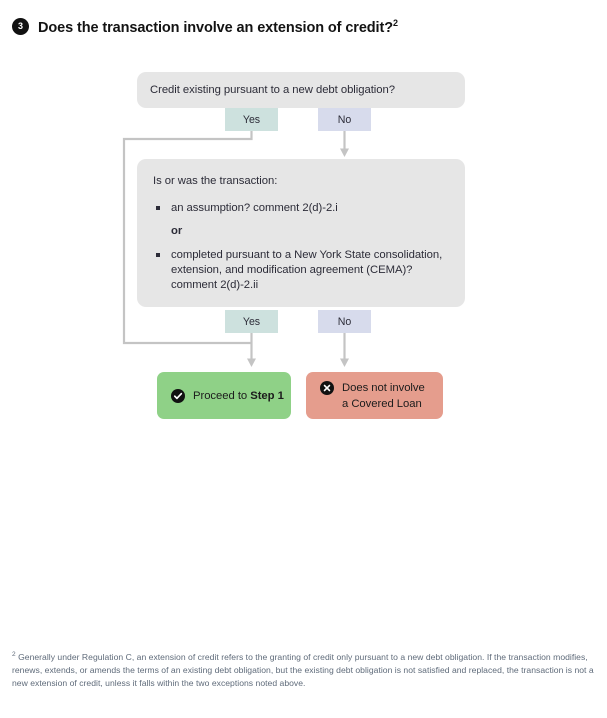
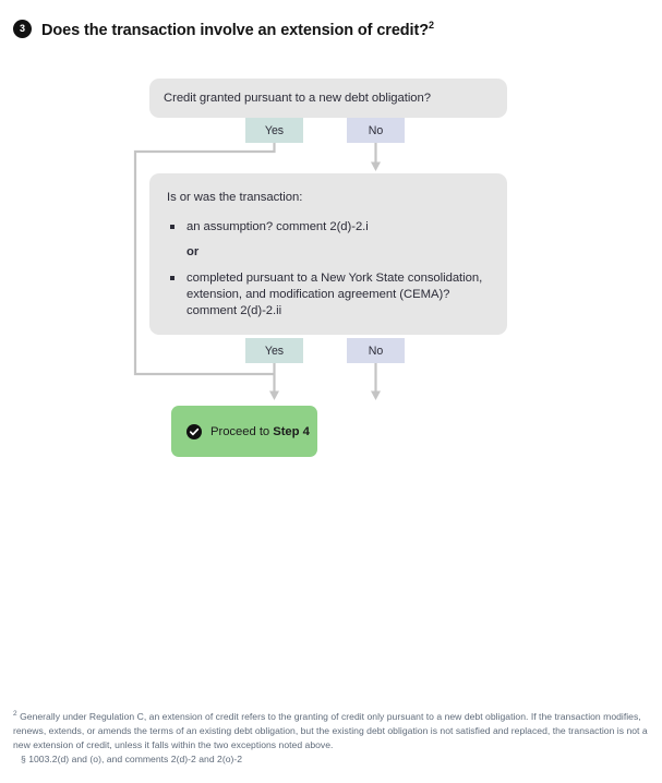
  3
  Does the transaction involve an extension of credit?2
- Credit existing pursuant to a new debt obligation?
+ Credit granted pursuant to a new debt obligation?
  Yes
  No
  Is or was the transaction:
  an assumption? comment 2(d)-2.i
  or
  completed pursuant to a New York State consolidation, extension, and modification agreement (CEMA)? comment 2(d)-2.ii
  Yes
  No
- Proceed to Step 1
+ Proceed to Step 4
- Does not involve
- a Covered Loan
  Generally under Regulation C, an extension of credit refers to the granting of credit only pursuant to a new debt obligation. If the transaction modifies, renews, extends, or amends the terms of an existing debt obligation, but the existing debt obligation is not satisfied and replaced, the transaction is not a new extension of credit, unless it falls within the two exceptions noted above.
+ § 1003.2(d) and (o), and comments 2(d)-2 and 2(o)-2
